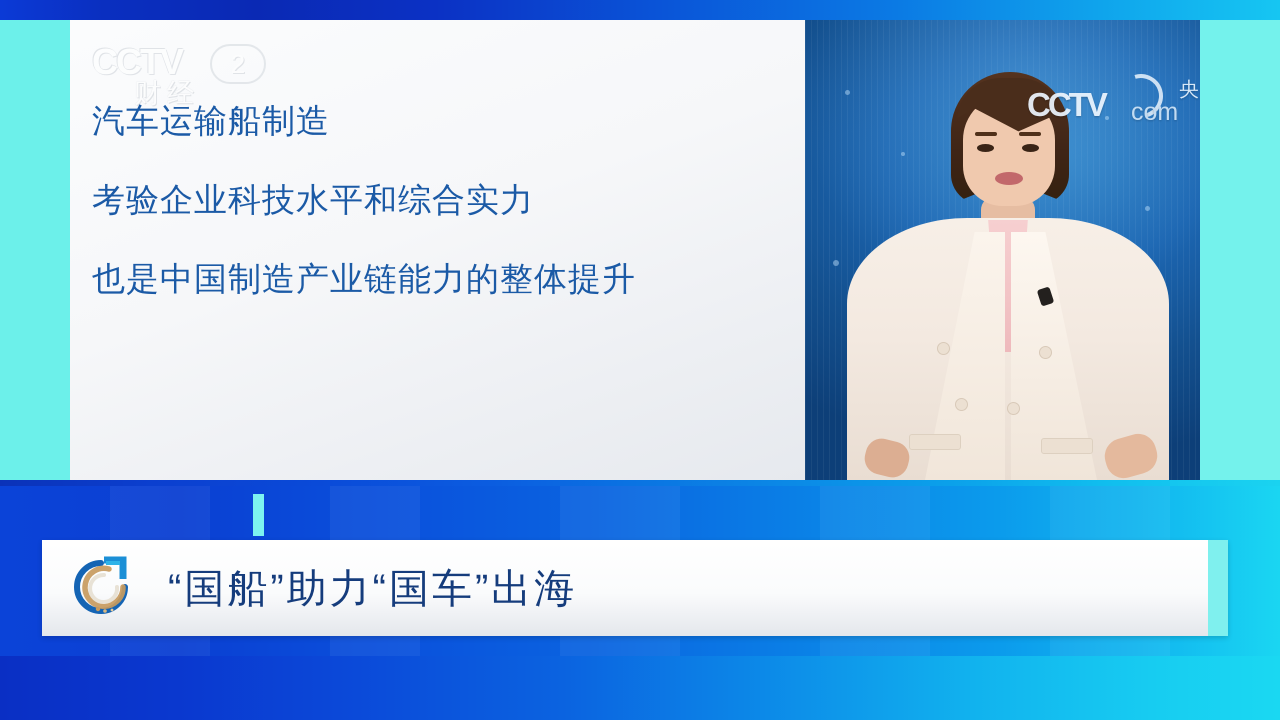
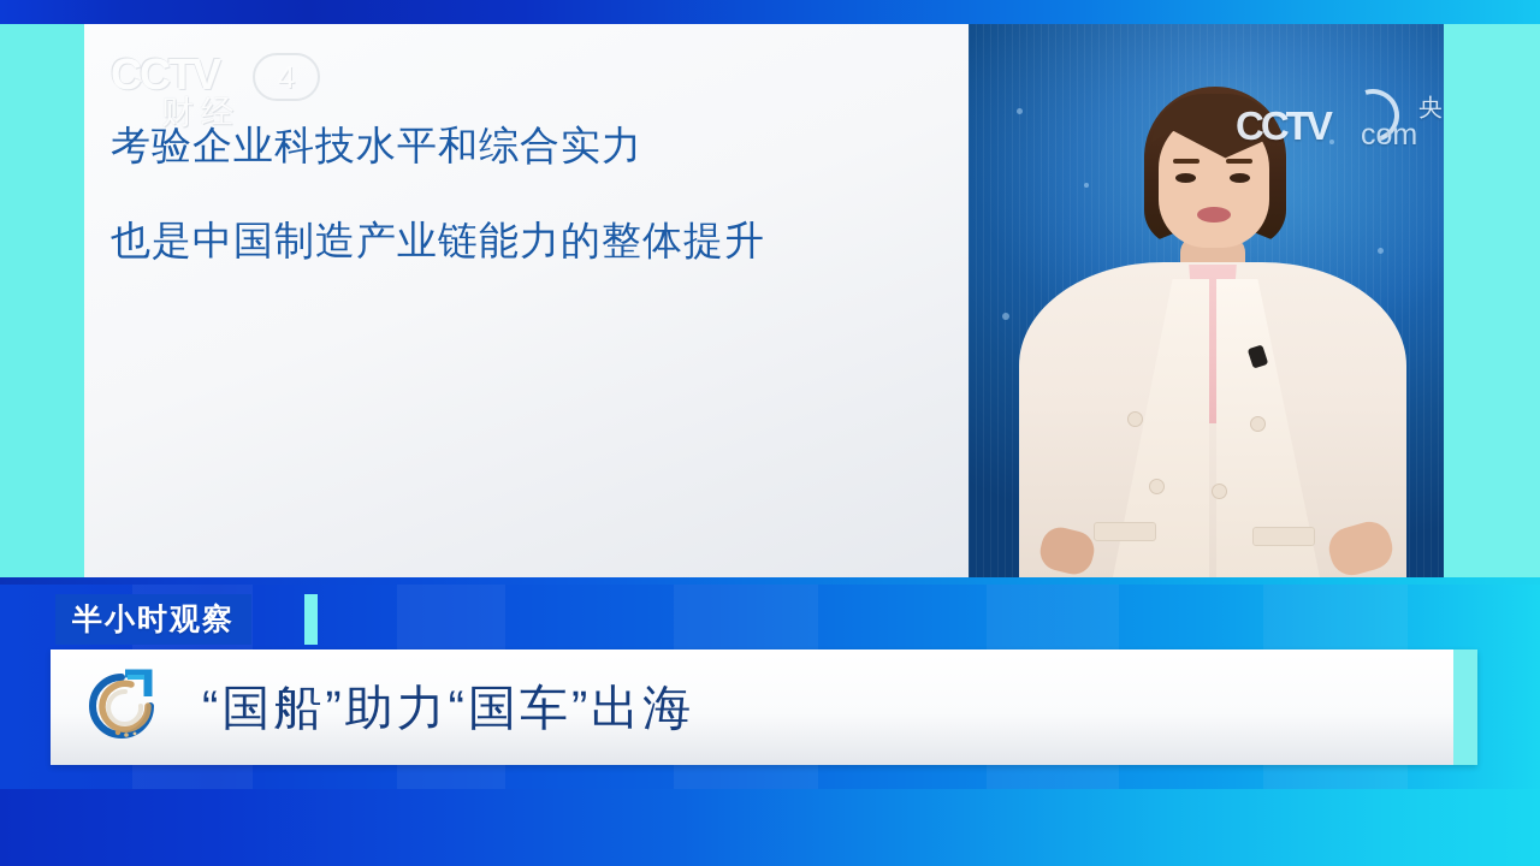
  CCTV
- 2
+ 4
  财经
- 汽车运输船制造
  考验企业科技水平和综合实力
  也是中国制造产业链能力的整体提升
  CCTV
  com
+ 半小时观察
  “国船”助力“国车”出海
